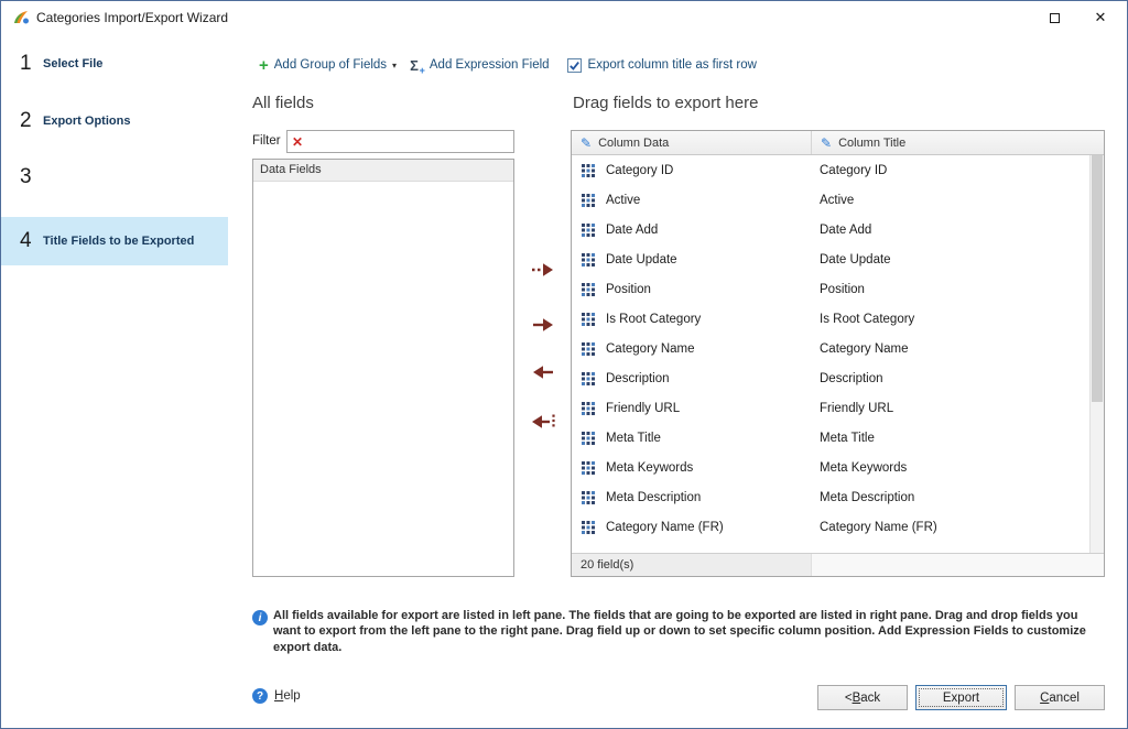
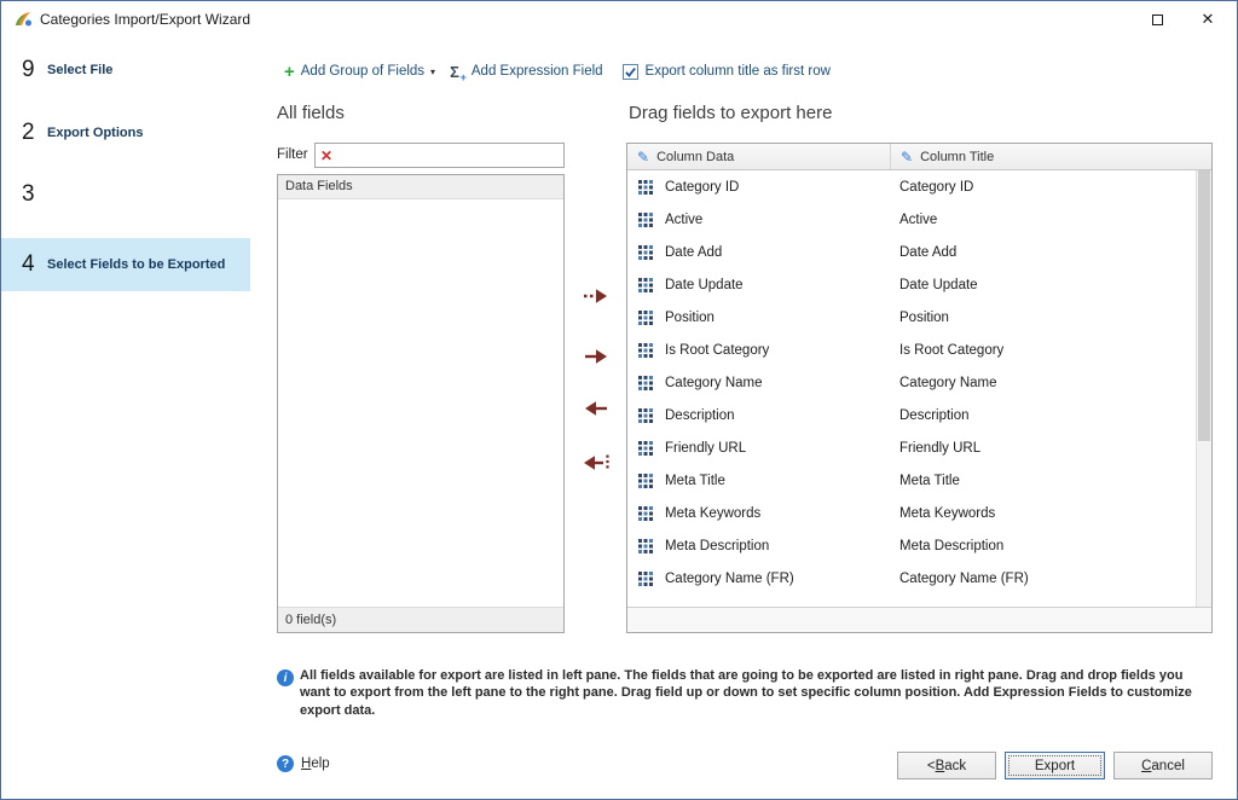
  Categories Import/Export Wizard
  ✕
- 1
+ 9
  Select File
  2
  Export Options
  3
  4
- Title Fields to be Exported
+ Select Fields to be Exported
  +
  Add Group of Fields
  ▾
  Σ
  +
  Add Expression Field
  Export column title as first row
  All fields
  Drag fields to export here
  Filter
  ✕
  Data Fields
+ 0 field(s)
  ✎
  Column Data
  ✎
  Column Title
  Category ID
  Category ID
  Active
  Active
  Date Add
  Date Add
  Date Update
  Date Update
  Position
  Position
  Is Root Category
  Is Root Category
  Category Name
  Category Name
  Description
  Description
  Friendly URL
  Friendly URL
  Meta Title
  Meta Title
  Meta Keywords
  Meta Keywords
  Meta Description
  Meta Description
  Category Name (FR)
  Category Name (FR)
- 20 field(s)
  i
  All fields available for export are listed in left pane. The fields that are going to be exported are listed in right pane. Drag and drop fields you want to export from the left pane to the right pane. Drag field up or down to set specific column position. Add Expression Fields to customize export data.
  ?
  Help
  <
  B
  ack
  Export
  C
  ancel
